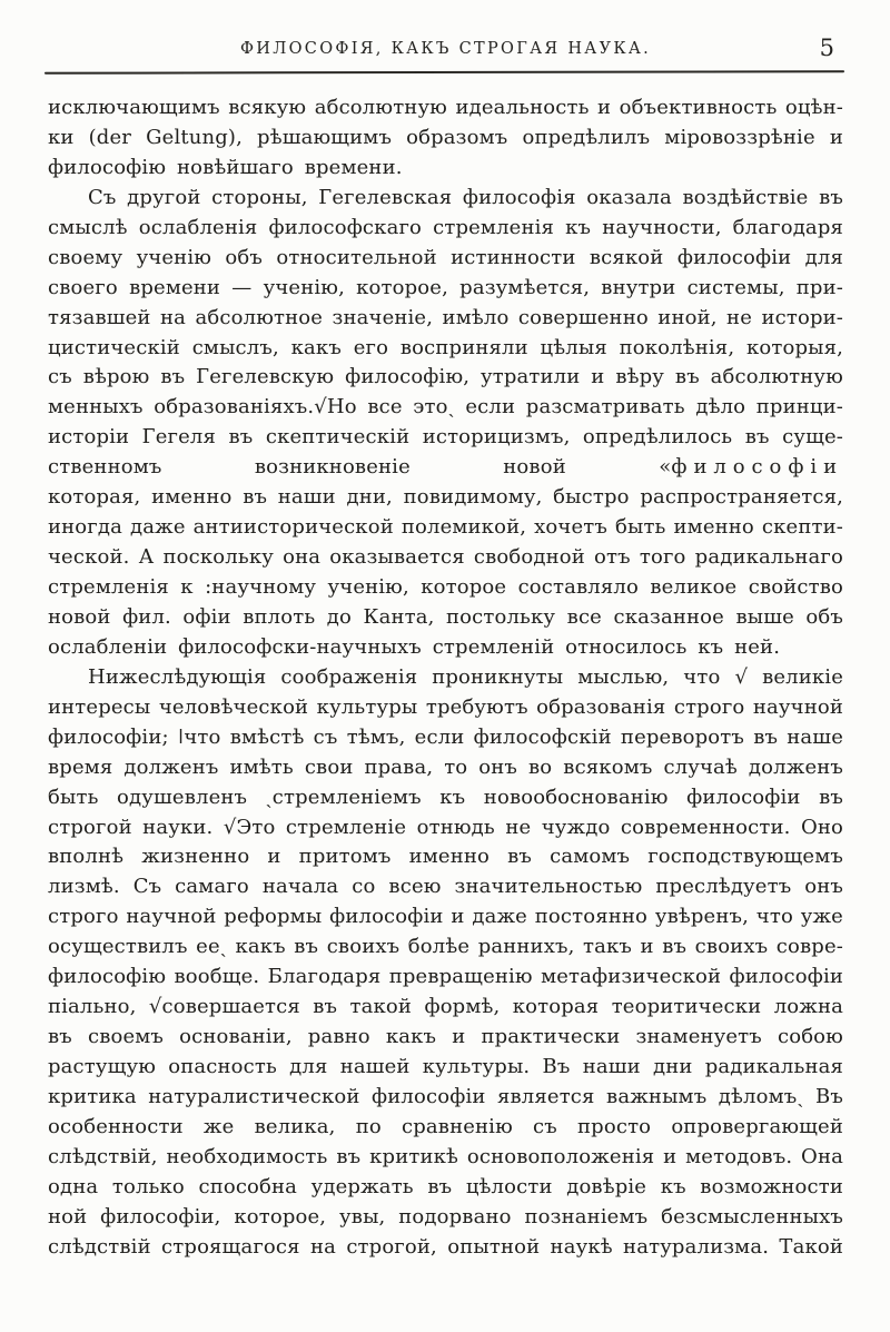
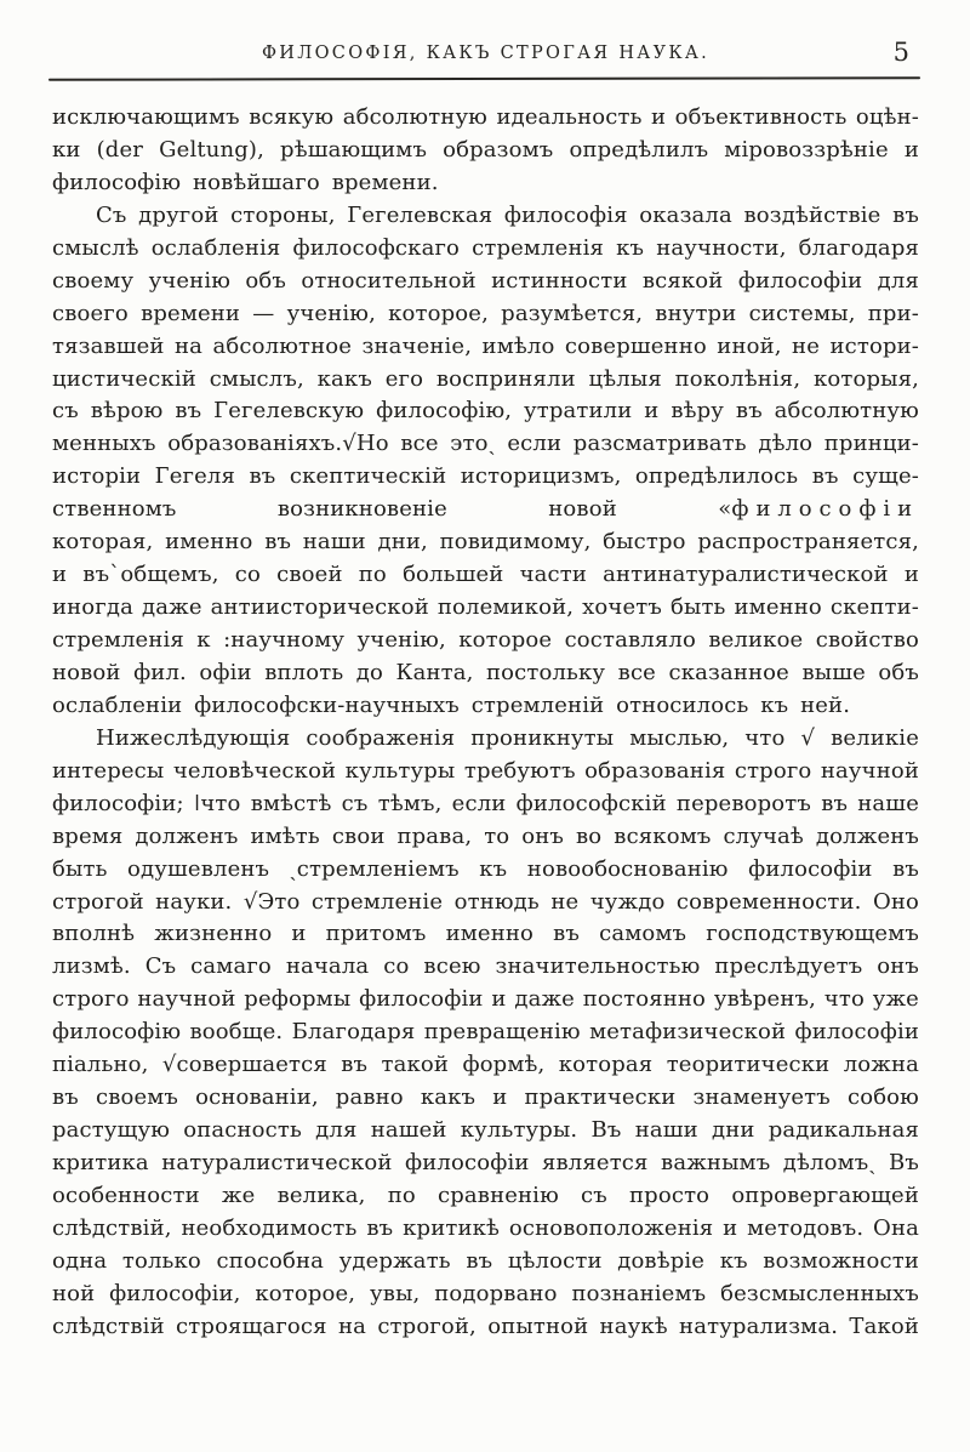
  ФИЛОСОФІЯ, КАКЪ СТРОГАЯ НАУКА.
  5
  исключающимъ всякую абсолютную идеальность и объективность оцѣн-
  ки (der Geltung), рѣшающимъ образомъ опредѣлилъ міровоззрѣніе и
  философію новѣйшаго времени.
  Съ другой стороны, Гегелевская философія оказала воздѣйствіе въ
  смыслѣ ослабленія философскаго стремленія къ научности, благодаря
  своему ученію объ относительной истинности всякой философіи для
  своего времени — ученію, которое, разумѣется, внутри системы, при-
  тязавшей на абсолютное значеніе, имѣло совершенно иной, не истори-
  цистическій смыслъ, какъ его восприняли цѣлыя поколѣнія, которыя,
  съ вѣрою въ Гегелевскую философію, утратили и вѣру въ абсолютную
  менныхъ образованіяхъ.√Но все этоˏ если разсматривать дѣло принци-
  исторіи Гегеля въ скептическій историцизмъ, опредѣлилось въ суще-
  ственномъ возникновеніе новой «философіи
  которая, именно въ наши дни, повидимому, быстро распространяется,
+ и въ`общемъ, со своей по большей части антинатуралистической и
  иногда даже антиисторической полемикой, хочетъ быть именно скепти-
- ческой. А поскольку она оказывается свободной отъ того радикальнаго
  стремленія к :научному ученію, которое составляло великое свойство
  новой фил. офіи вплоть до Канта, постольку все сказанное выше объ
  ослабленіи философски-научныхъ стремленій относилось къ ней.
  Нижеслѣдующія соображенія проникнуты мыслью, что √ великіе
  интересы человѣческой культуры требуютъ образованія строго научной
  философіи; ǀчто вмѣстѣ съ тѣмъ, если философскій переворотъ въ наше
  время долженъ имѣть свои права, то онъ во всякомъ случаѣ долженъ
  быть одушевленъ ˏстремленіемъ къ новообоснованію философіи въ
  строгой науки. √Это стремленіе отнюдь не чуждо современности. Оно
  вполнѣ жизненно и притомъ именно въ самомъ господствующемъ
  лизмѣ. Съ самаго начала со всею значительностью преслѣдуетъ онъ
  строго научной реформы философіи и даже постоянно увѣренъ, что уже
- осуществилъ ееˏ какъ въ своихъ болѣе раннихъ, такъ и въ своихъ совре-
  философію вообще. Благодаря превращенію метафизической философіи
  піально, √совершается въ такой формѣ, которая теоритически ложна
  въ своемъ основаніи, равно какъ и практически знаменуетъ собою
  растущую опасность для нашей культуры. Въ наши дни радикальная
  критика натуралистической философіи является важнымъ дѣломъˏ Въ
  особенности же велика, по сравненію съ просто опровергающей
  слѣдствій, необходимость въ критикѣ основоположенія и методовъ. Она
  одна только способна удержать въ цѣлости довѣріе къ возможности
  ной философіи, которое, увы, подорвано познаніемъ безсмысленныхъ
  слѣдствій строящагося на строгой, опытной наукѣ натурализма. Такой
